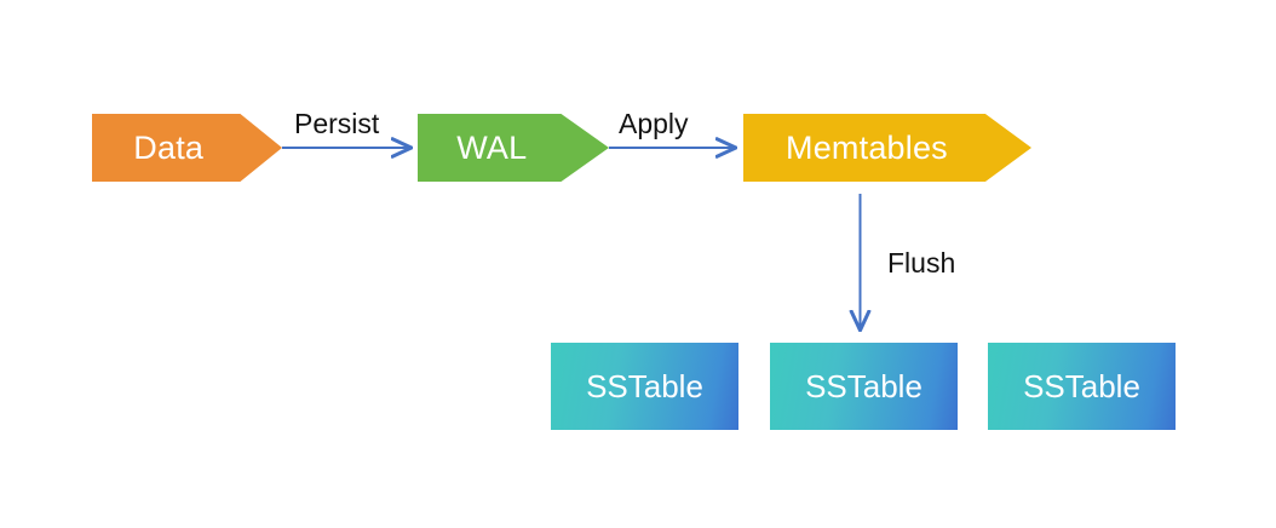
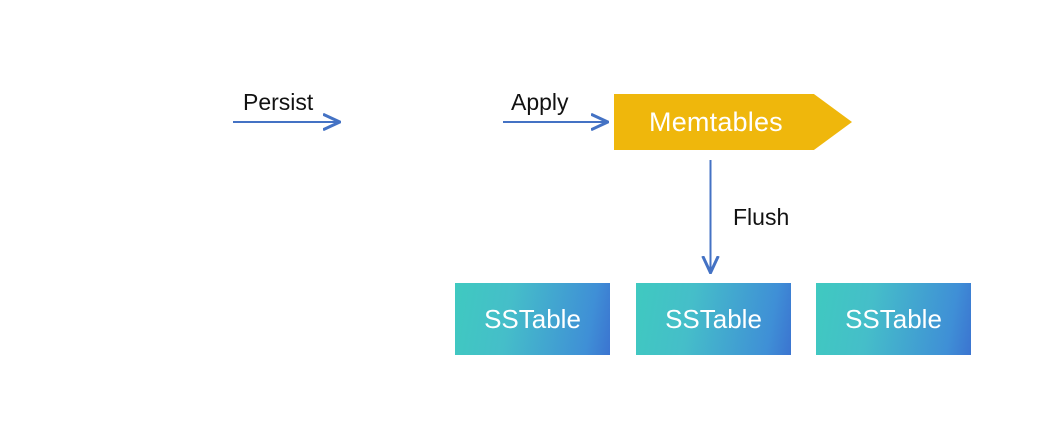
- Data
- WAL
  Memtables
  SSTable
  SSTable
  SSTable
  Persist
  Apply
  Flush
